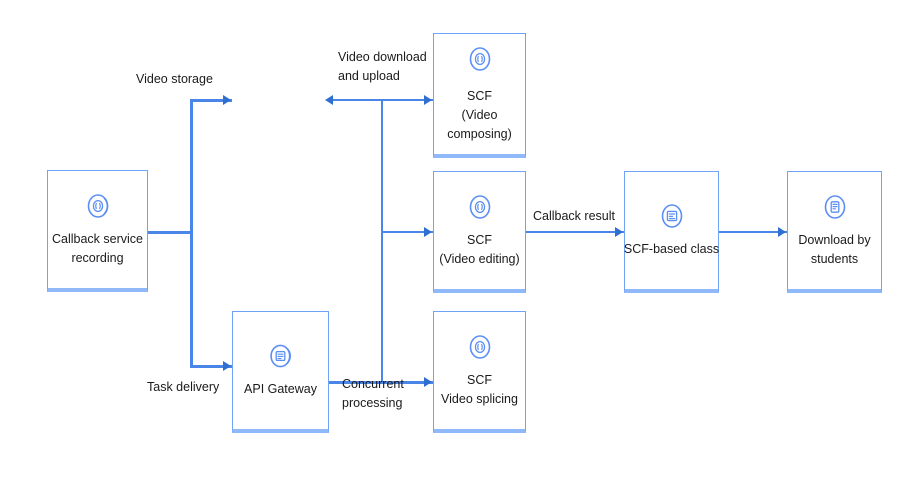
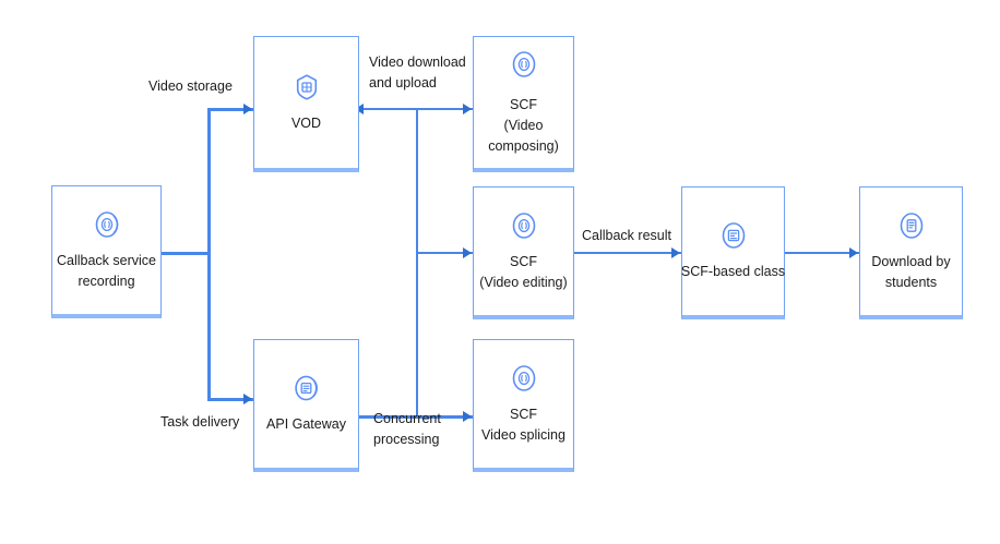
  Callback service
  recording
+ VOD
  SCF
  (Video
  composing)
  SCF
  (Video editing)
  SCF
  Video splicing
  API Gateway
  SCF-based class
  Download by
  students
  Video storage
  Video download
  and upload
  Callback result
  Task delivery
  Concurrent
  processing
